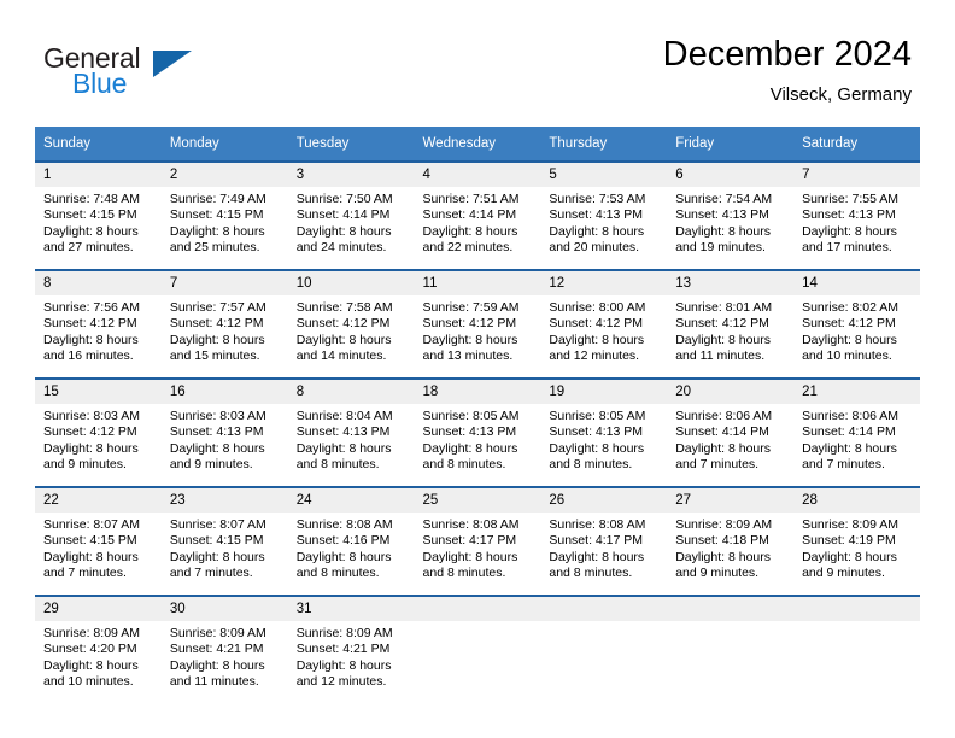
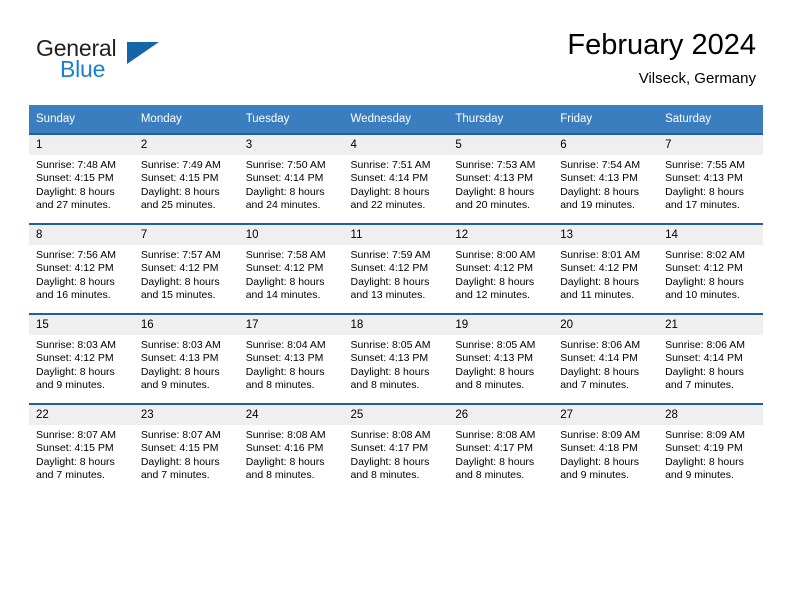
  General
  Blue
- December 2024
+ February 2024
  Vilseck, Germany
  Sunday	Monday	Tuesday	Wednesday	Thursday	Friday	Saturday
  1Sunrise: 7:48 AMSunset: 4:15 PMDaylight: 8 hoursand 27 minutes.	2Sunrise: 7:49 AMSunset: 4:15 PMDaylight: 8 hoursand 25 minutes.	3Sunrise: 7:50 AMSunset: 4:14 PMDaylight: 8 hoursand 24 minutes.	4Sunrise: 7:51 AMSunset: 4:14 PMDaylight: 8 hoursand 22 minutes.	5Sunrise: 7:53 AMSunset: 4:13 PMDaylight: 8 hoursand 20 minutes.	6Sunrise: 7:54 AMSunset: 4:13 PMDaylight: 8 hoursand 19 minutes.	7Sunrise: 7:55 AMSunset: 4:13 PMDaylight: 8 hoursand 17 minutes.
  8Sunrise: 7:56 AMSunset: 4:12 PMDaylight: 8 hoursand 16 minutes.	7Sunrise: 7:57 AMSunset: 4:12 PMDaylight: 8 hoursand 15 minutes.	10Sunrise: 7:58 AMSunset: 4:12 PMDaylight: 8 hoursand 14 minutes.	11Sunrise: 7:59 AMSunset: 4:12 PMDaylight: 8 hoursand 13 minutes.	12Sunrise: 8:00 AMSunset: 4:12 PMDaylight: 8 hoursand 12 minutes.	13Sunrise: 8:01 AMSunset: 4:12 PMDaylight: 8 hoursand 11 minutes.	14Sunrise: 8:02 AMSunset: 4:12 PMDaylight: 8 hoursand 10 minutes.
- 15Sunrise: 8:03 AMSunset: 4:12 PMDaylight: 8 hoursand 9 minutes.	16Sunrise: 8:03 AMSunset: 4:13 PMDaylight: 8 hoursand 9 minutes.	8Sunrise: 8:04 AMSunset: 4:13 PMDaylight: 8 hoursand 8 minutes.	18Sunrise: 8:05 AMSunset: 4:13 PMDaylight: 8 hoursand 8 minutes.	19Sunrise: 8:05 AMSunset: 4:13 PMDaylight: 8 hoursand 8 minutes.	20Sunrise: 8:06 AMSunset: 4:14 PMDaylight: 8 hoursand 7 minutes.	21Sunrise: 8:06 AMSunset: 4:14 PMDaylight: 8 hoursand 7 minutes.
+ 15Sunrise: 8:03 AMSunset: 4:12 PMDaylight: 8 hoursand 9 minutes.	16Sunrise: 8:03 AMSunset: 4:13 PMDaylight: 8 hoursand 9 minutes.	17Sunrise: 8:04 AMSunset: 4:13 PMDaylight: 8 hoursand 8 minutes.	18Sunrise: 8:05 AMSunset: 4:13 PMDaylight: 8 hoursand 8 minutes.	19Sunrise: 8:05 AMSunset: 4:13 PMDaylight: 8 hoursand 8 minutes.	20Sunrise: 8:06 AMSunset: 4:14 PMDaylight: 8 hoursand 7 minutes.	21Sunrise: 8:06 AMSunset: 4:14 PMDaylight: 8 hoursand 7 minutes.
  22Sunrise: 8:07 AMSunset: 4:15 PMDaylight: 8 hoursand 7 minutes.	23Sunrise: 8:07 AMSunset: 4:15 PMDaylight: 8 hoursand 7 minutes.	24Sunrise: 8:08 AMSunset: 4:16 PMDaylight: 8 hoursand 8 minutes.	25Sunrise: 8:08 AMSunset: 4:17 PMDaylight: 8 hoursand 8 minutes.	26Sunrise: 8:08 AMSunset: 4:17 PMDaylight: 8 hoursand 8 minutes.	27Sunrise: 8:09 AMSunset: 4:18 PMDaylight: 8 hoursand 9 minutes.	28Sunrise: 8:09 AMSunset: 4:19 PMDaylight: 8 hoursand 9 minutes.
- 29Sunrise: 8:09 AMSunset: 4:20 PMDaylight: 8 hoursand 10 minutes.	30Sunrise: 8:09 AMSunset: 4:21 PMDaylight: 8 hoursand 11 minutes.	31Sunrise: 8:09 AMSunset: 4:21 PMDaylight: 8 hoursand 12 minutes.
